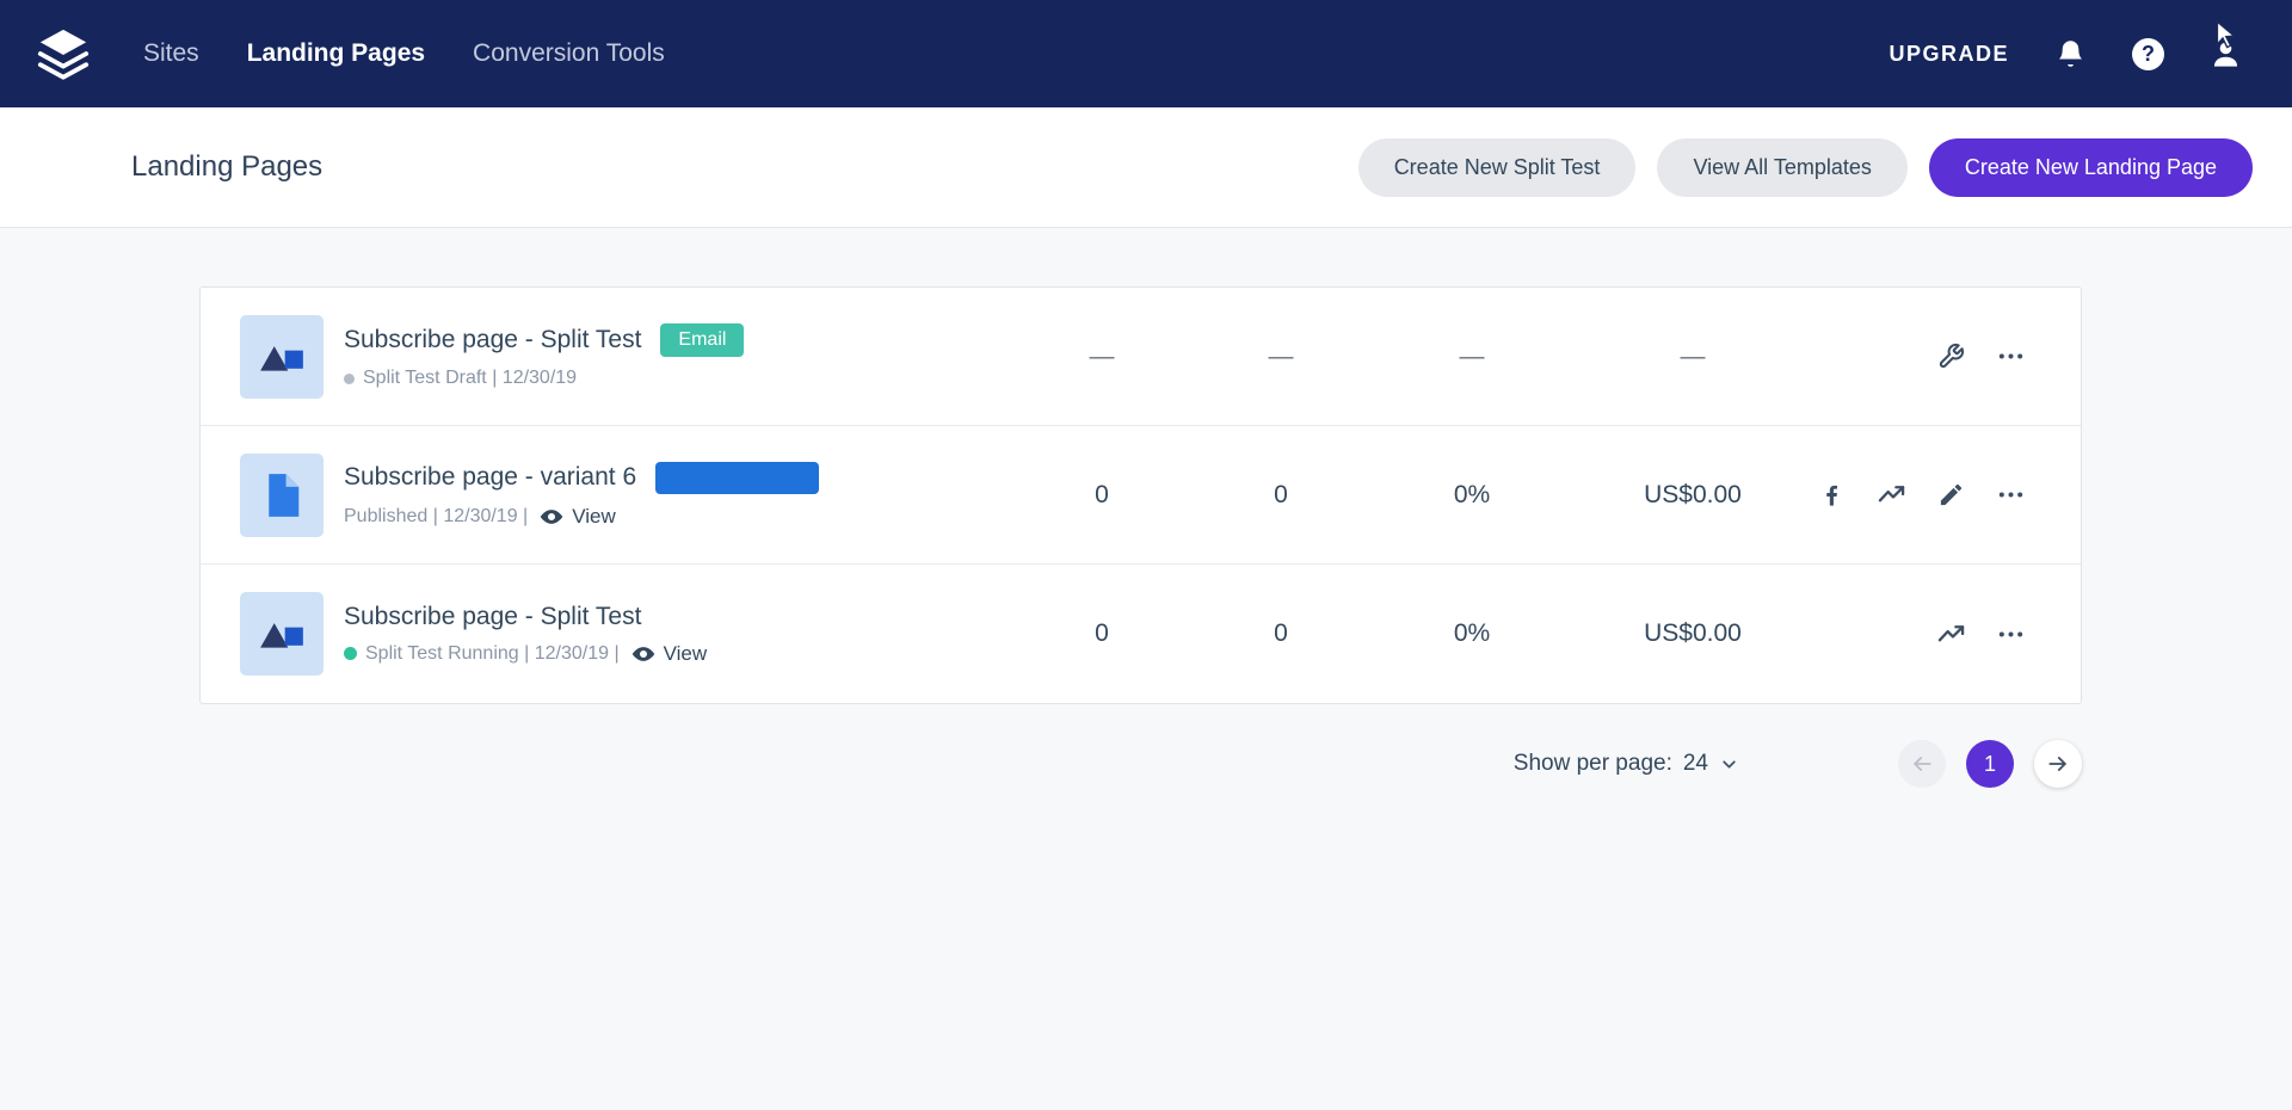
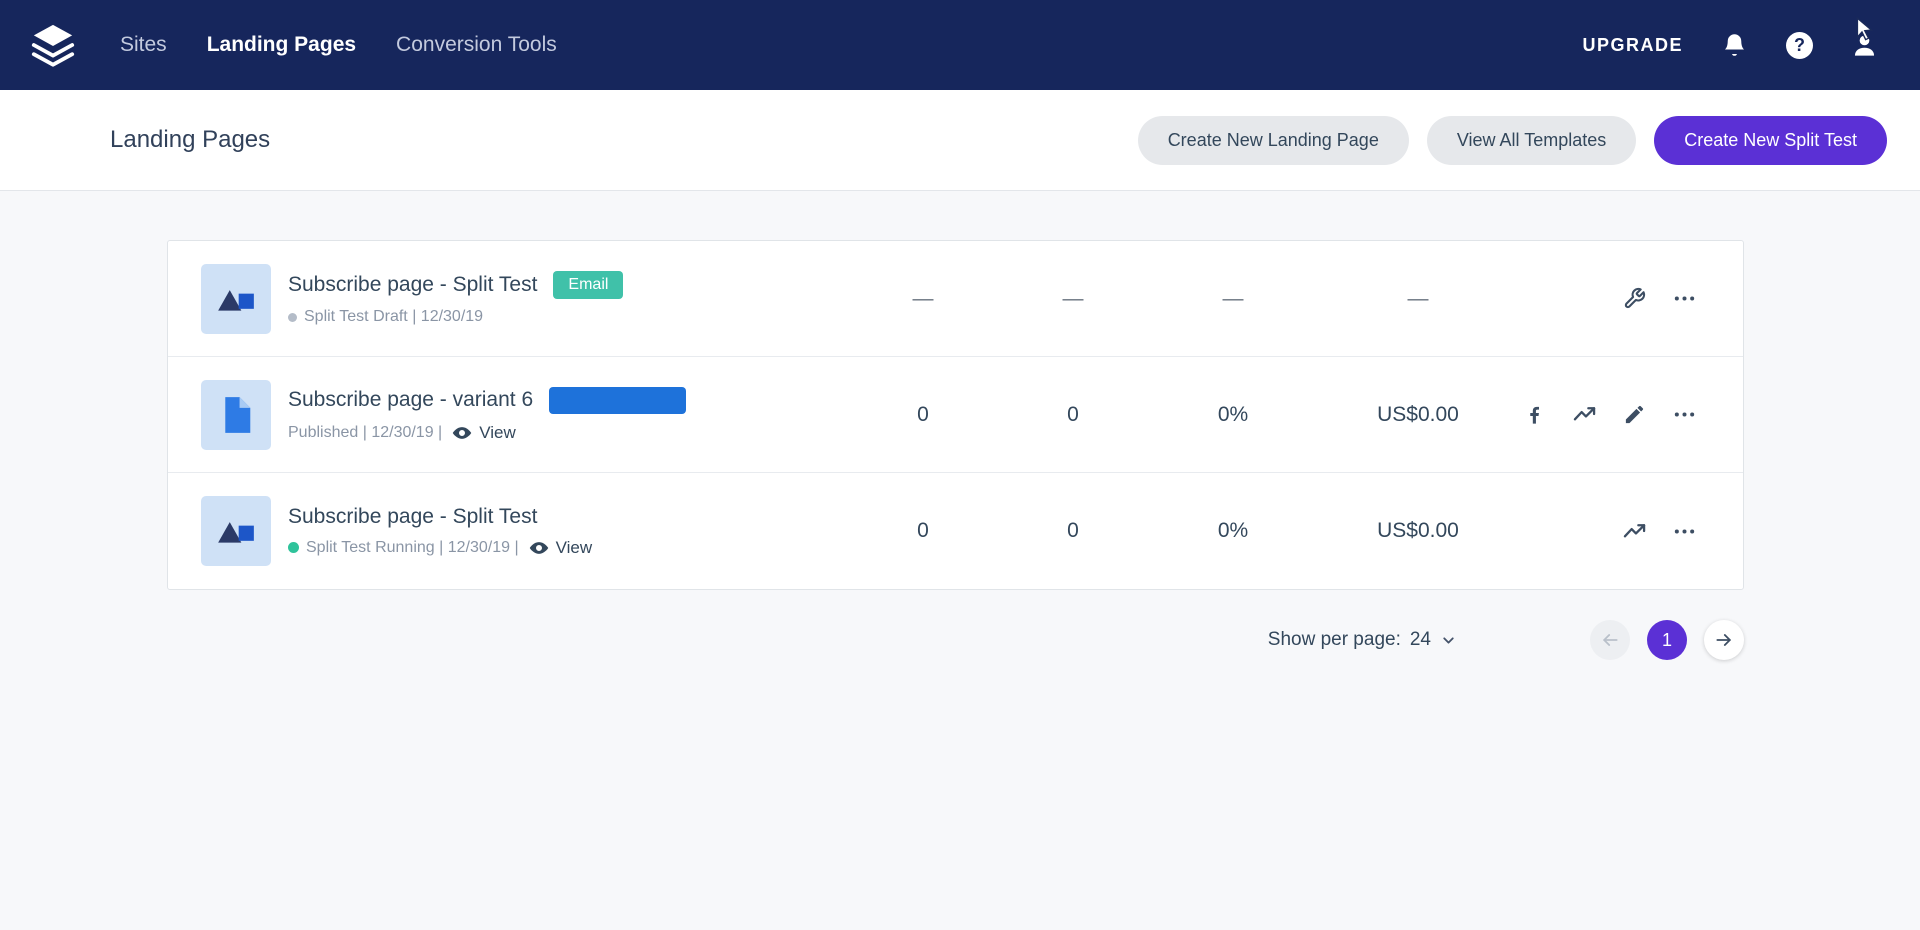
  Sites
  Landing Pages
  Conversion Tools
  UPGRADE
  ?
  Landing Pages
- Create New Split Test
+ Create New Landing Page
  View All Templates
- Create New Landing Page
+ Create New Split Test
  Subscribe page - Split Test
  Email
  Split Test Draft | 12/30/19
  —
  —
  —
  —
  Subscribe page - variant 6
  Published | 12/30/19 |
  View
  0
  0
  0%
  US$0.00
  Subscribe page - Split Test
  Split Test Running | 12/30/19 |
  View
  0
  0
  0%
  US$0.00
  Show per page:
  24
  1
